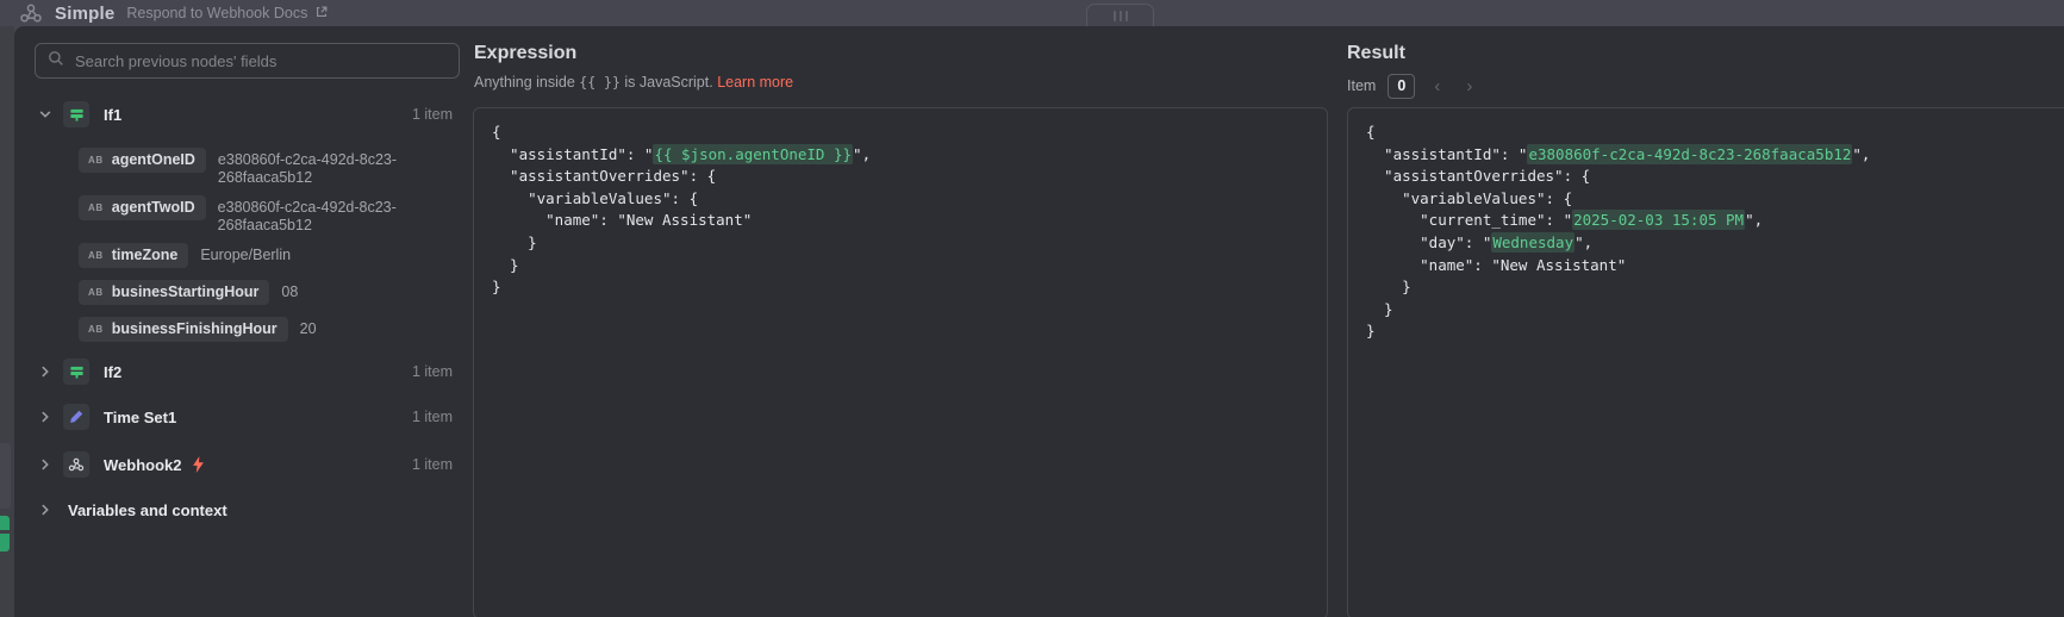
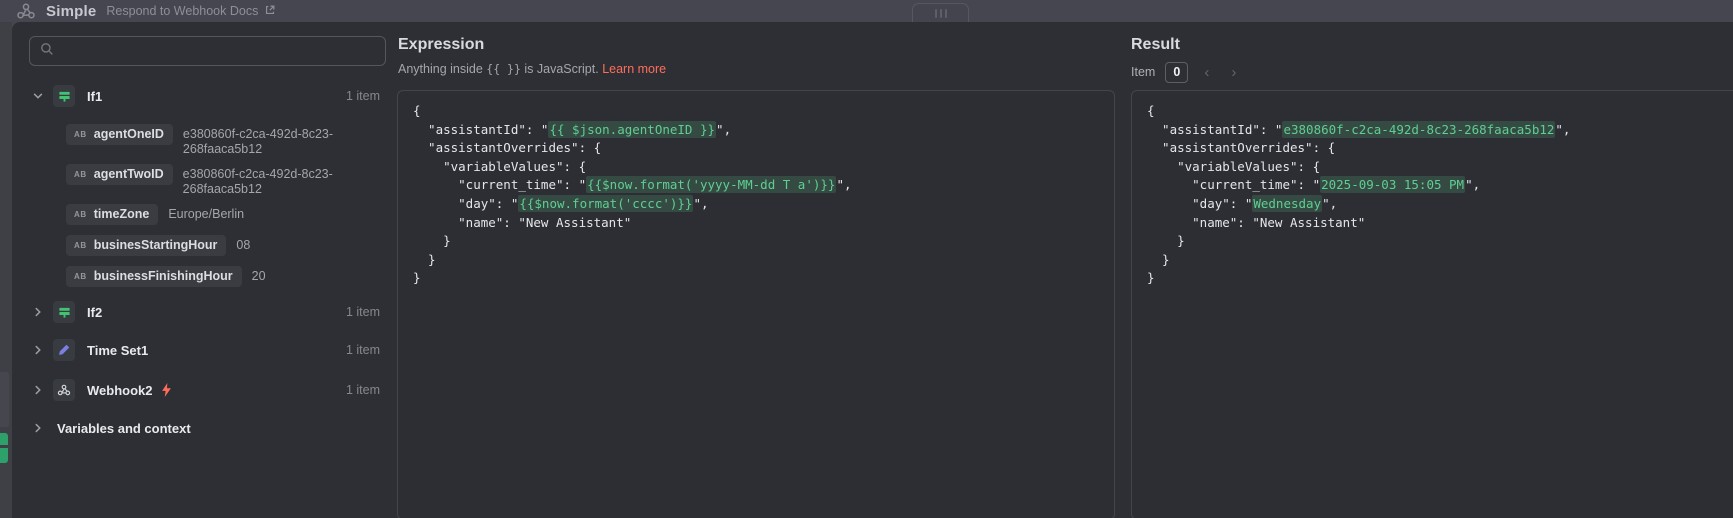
  Simple
  Respond to Webhook Docs
- Search previous nodes' fields
  If1
  1 item
  AB
  agentOneID
  e380860f-c2ca-492d-8c23-268faaca5b12
  AB
  agentTwoID
  e380860f-c2ca-492d-8c23-268faaca5b12
  AB
  timeZone
  Europe/Berlin
  AB
  businesStartingHour
  08
  AB
  businessFinishingHour
  20
  If2
  1 item
  Time Set1
  1 item
  Webhook2
  1 item
  Variables and context
  Expression
  Anything inside {{ }} is JavaScript. Learn more
  {
  "assistantId": "{{ $json.agentOneID }}",
  "assistantOverrides": {
  "variableValues": {
+ "current_time": "{{$now.format('yyyy-MM-dd T a')}}",
+ "day": "{{$now.format('cccc')}}",
  "name": "New Assistant"
  }
  }
  }
  Result
  Item
  0
  ‹
  ›
  {
  "assistantId": "e380860f-c2ca-492d-8c23-268faaca5b12",
  "assistantOverrides": {
  "variableValues": {
- "current_time": "2025-02-03 15:05 PM",
+ "current_time": "2025-09-03 15:05 PM",
  "day": "Wednesday",
  "name": "New Assistant"
  }
  }
  }
